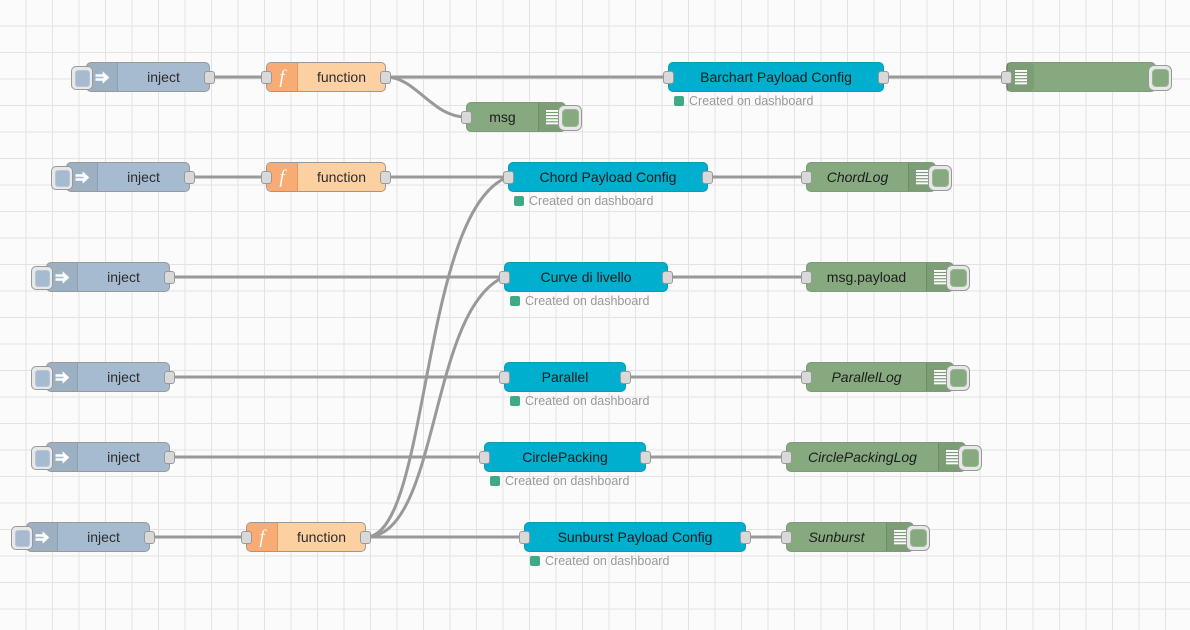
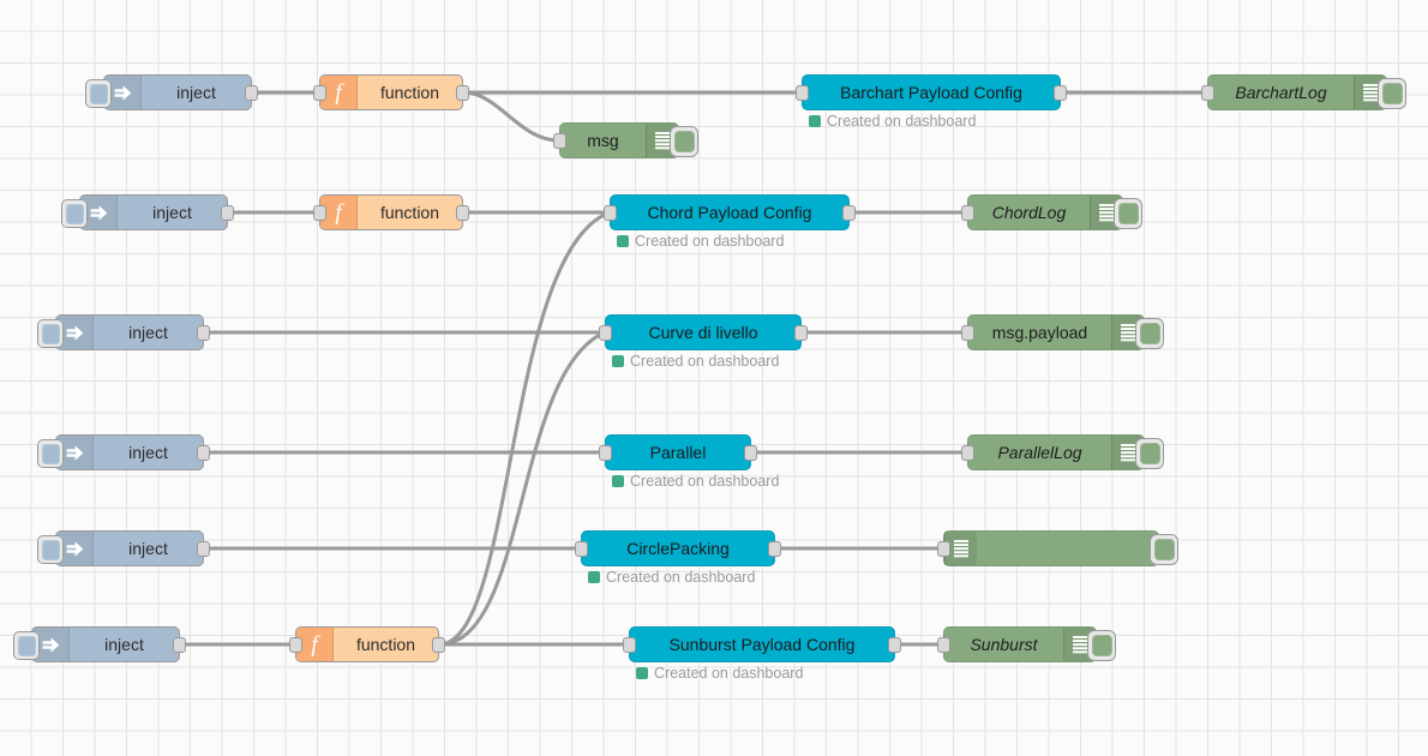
  inject
  f
  function
  Barchart Payload Config
  Created on dashboard
+ BarchartLog
  msg
  inject
  f
  function
  Chord Payload Config
  Created on dashboard
  ChordLog
  inject
  Curve di livello
  Created on dashboard
  msg.payload
  inject
  Parallel
  Created on dashboard
  ParallelLog
  inject
  CirclePacking
  Created on dashboard
- CirclePackingLog
  inject
  f
  function
  Sunburst Payload Config
  Created on dashboard
  Sunburst
